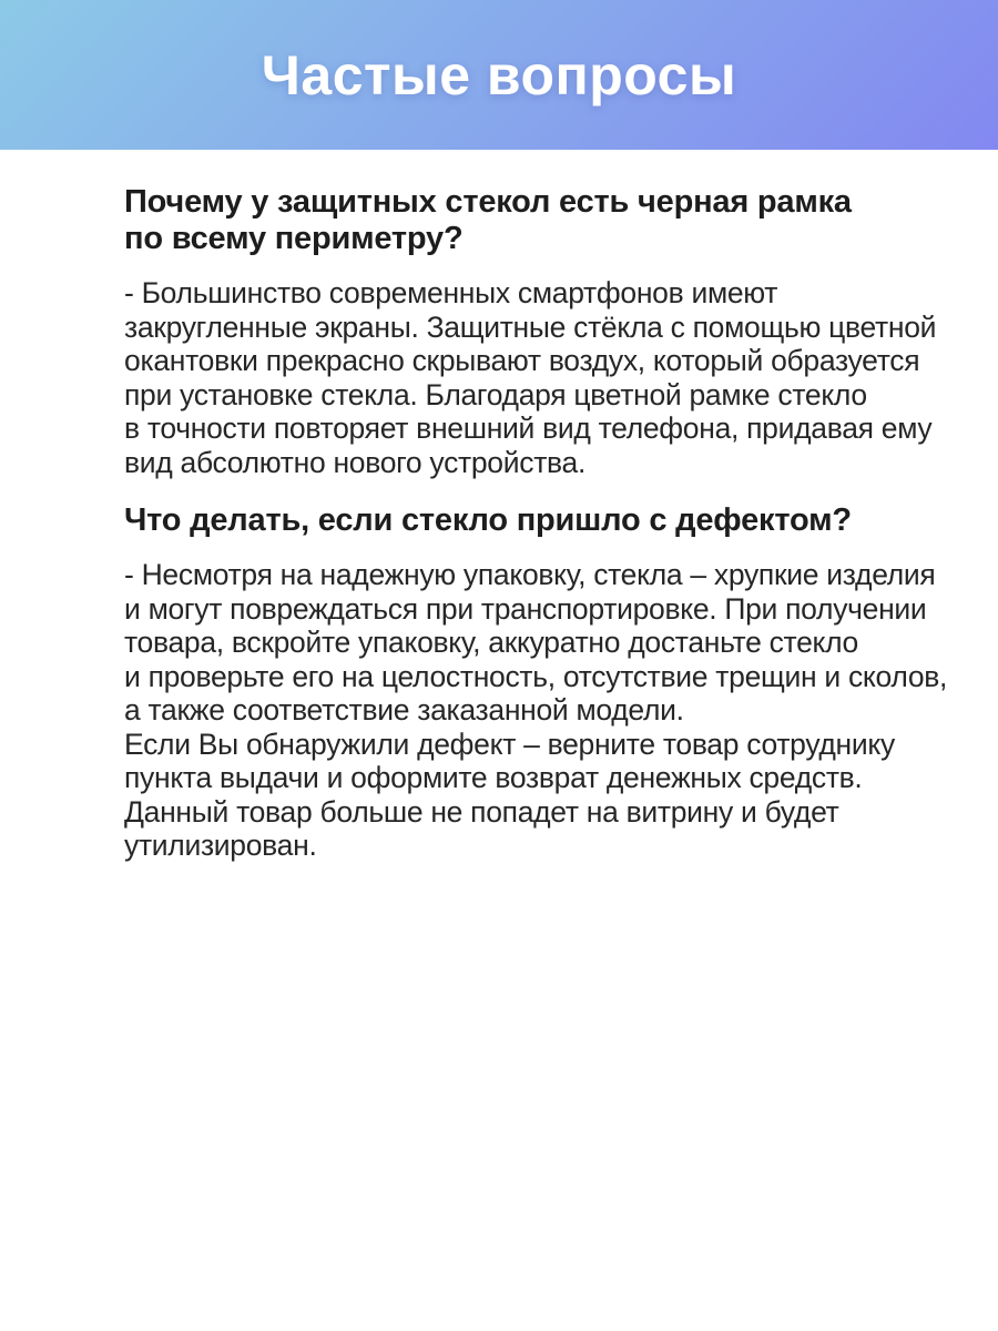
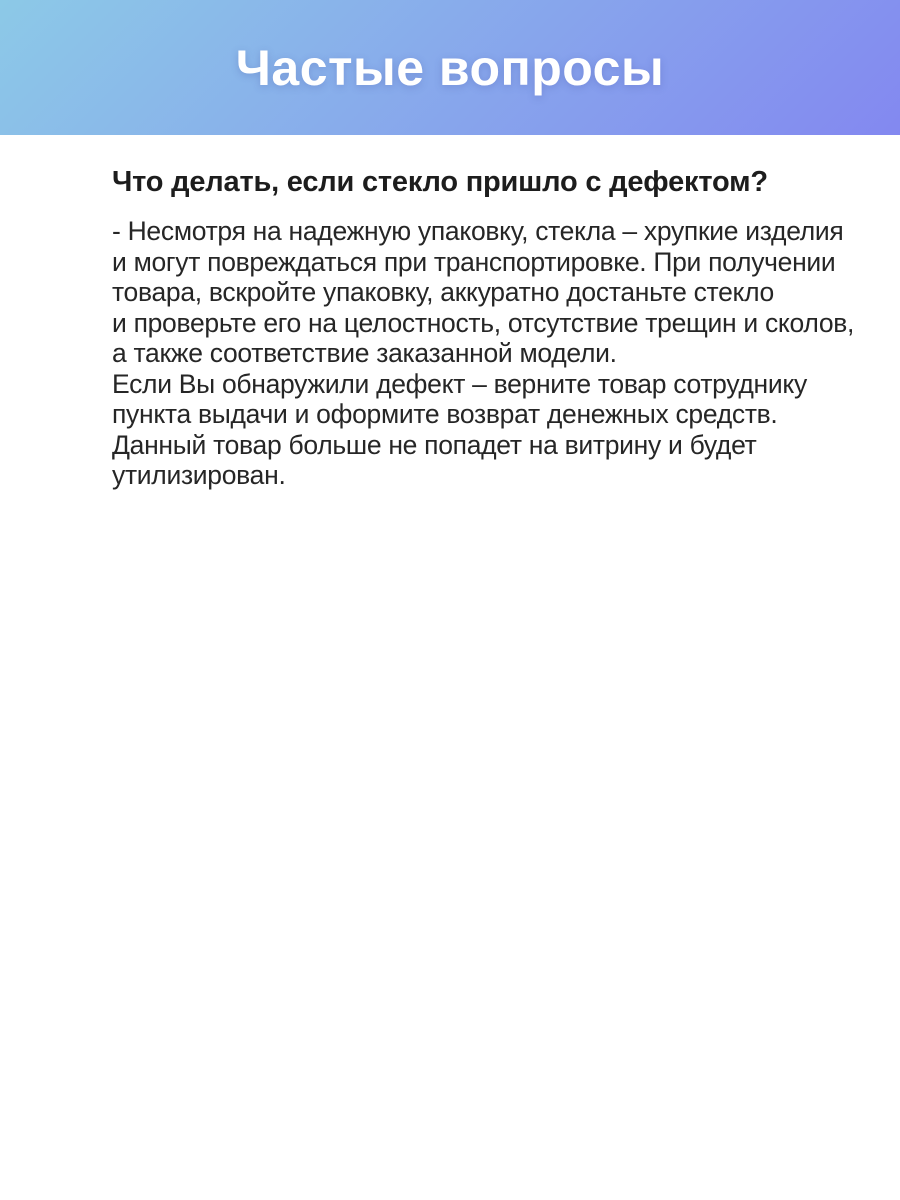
  Частые вопросы
- Почему у защитных стекол есть черная рамка
- по всему периметру?
- - Большинство современных смартфонов имеют
- закругленные экраны. Защитные стёкла с помощью цветной
- окантовки прекрасно скрывают воздух, который образуется
- при установке стекла. Благодаря цветной рамке стекло
- в точности повторяет внешний вид телефона, придавая ему
- вид абсолютно нового устройства.
  Что делать, если стекло пришло с дефектом?
  - Несмотря на надежную упаковку, стекла – хрупкие изделия
  и могут повреждаться при транспортировке. При получении
  товара, вскройте упаковку, аккуратно достаньте стекло
  и проверьте его на целостность, отсутствие трещин и сколов,
  а также соответствие заказанной модели.
  Если Вы обнаружили дефект – верните товар сотруднику
  пункта выдачи и оформите возврат денежных средств.
  Данный товар больше не попадет на витрину и будет
  утилизирован.
